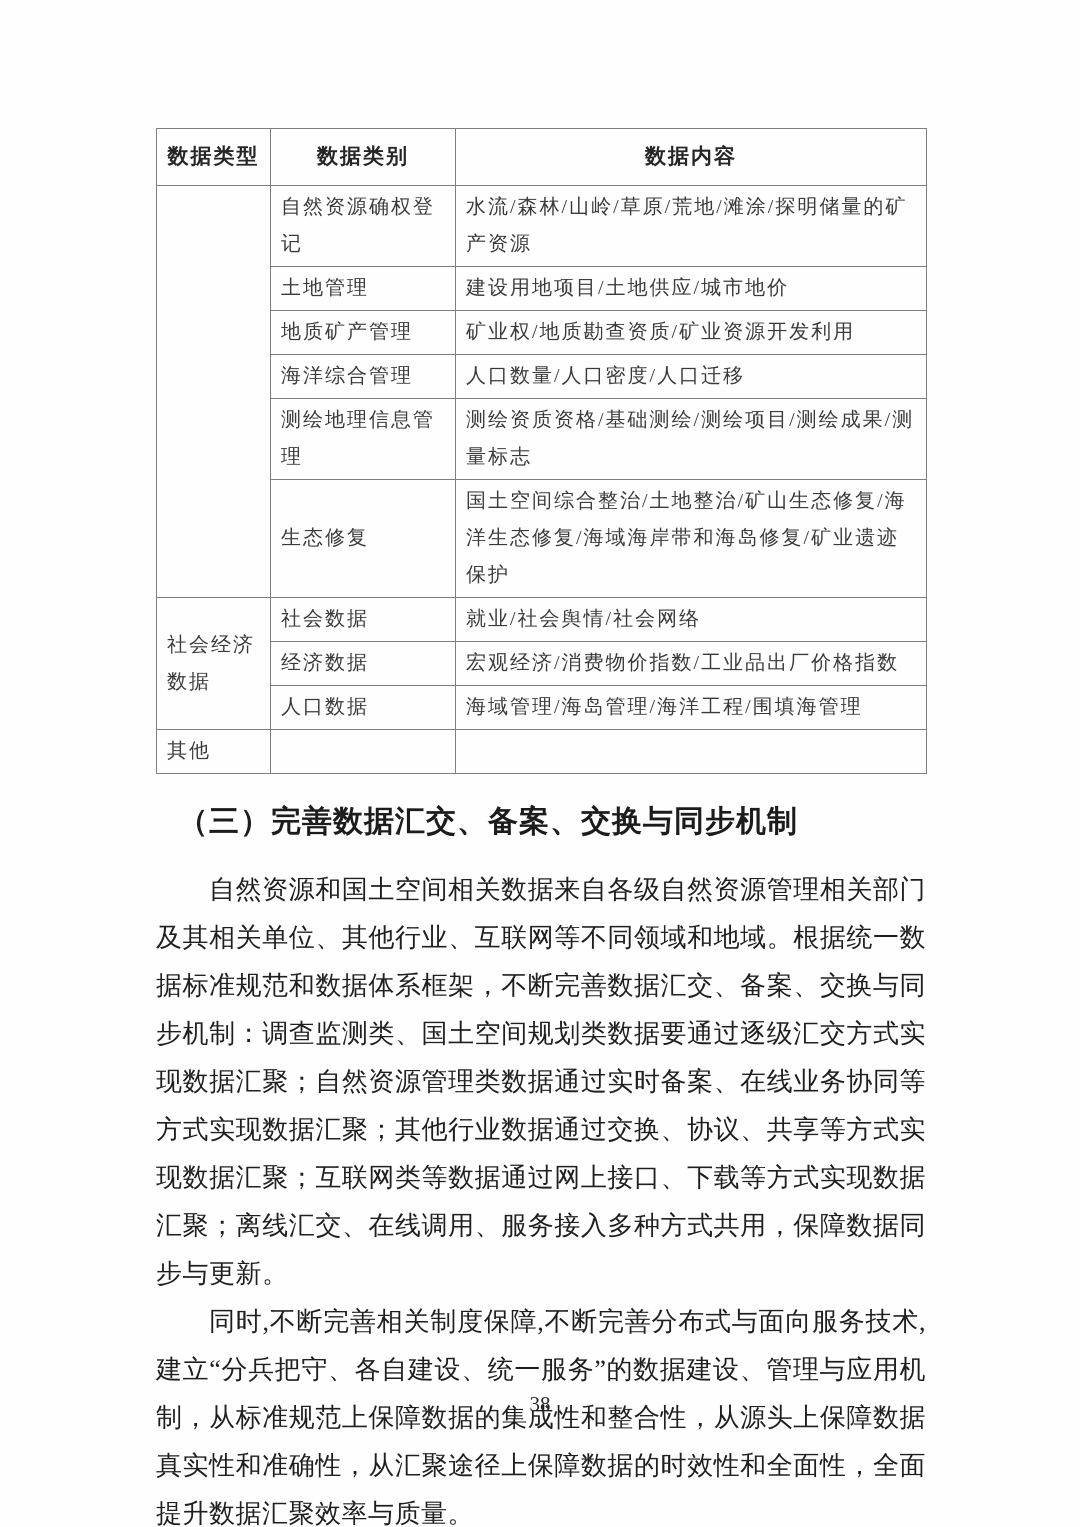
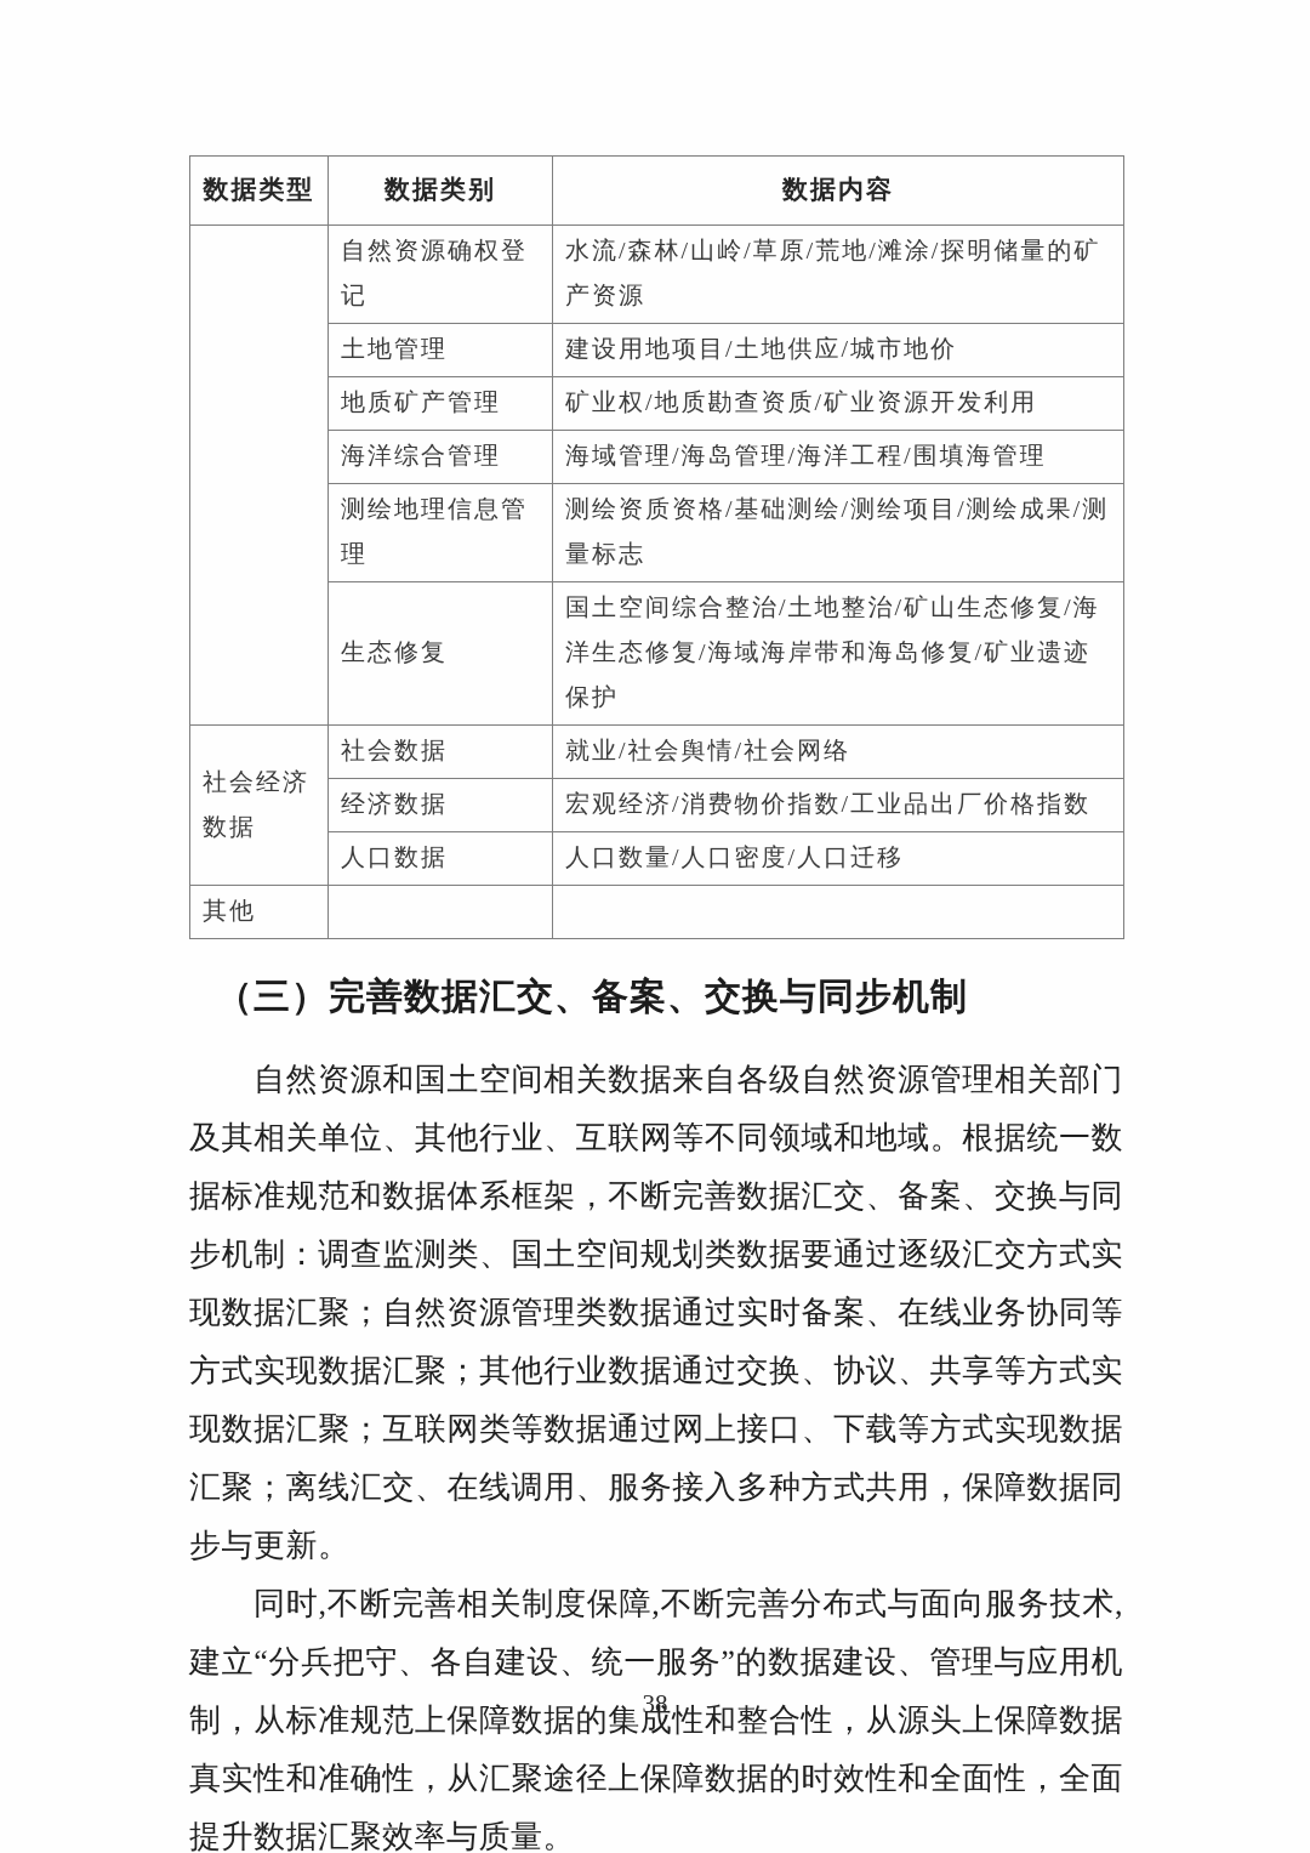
  数据类型	数据类别	数据内容
  	自然资源确权登记	水流/森林/山岭/草原/荒地/滩涂/探明储量的矿产资源
  土地管理	建设用地项目/土地供应/城市地价
  地质矿产管理	矿业权/地质勘查资质/矿业资源开发利用
- 海洋综合管理	人口数量/人口密度/人口迁移
+ 海洋综合管理	海域管理/海岛管理/海洋工程/围填海管理
  测绘地理信息管理	测绘资质资格/基础测绘/测绘项目/测绘成果/测量标志
  生态修复	国土空间综合整治/土地整治/矿山生态修复/海洋生态修复/海域海岸带和海岛修复/矿业遗迹保护
  社会经济数据	社会数据	就业/社会舆情/社会网络
  经济数据	宏观经济/消费物价指数/工业品出厂价格指数
- 人口数据	海域管理/海岛管理/海洋工程/围填海管理
+ 人口数据	人口数量/人口密度/人口迁移
  其他
  （三）完善数据汇交、备案、交换与同步机制
  自然资源和国土空间相关数据来自各级自然资源管理相关部门及其相关单位、其他行业、互联网等不同领域和地域。根据统一数据标准规范和数据体系框架，不断完善数据汇交、备案、交换与同步机制：调查监测类、国土空间规划类数据要通过逐级汇交方式实现数据汇聚；自然资源管理类数据通过实时备案、在线业务协同等方式实现数据汇聚；其他行业数据通过交换、协议、共享等方式实现数据汇聚；互联网类等数据通过网上接口、下载等方式实现数据汇聚；离线汇交、在线调用、服务接入多种方式共用，保障数据同步与更新。
  同时,不断完善相关制度保障,不断完善分布式与面向服务技术,建立“分兵把守、各自建设、统一服务”的数据建设、管理与应用机制，从标准规范上保障数据的集成性和整合性，从源头上保障数据真实性和准确性，从汇聚途径上保障数据的时效性和全面性，全面提升数据汇聚效率与质量。
  38
